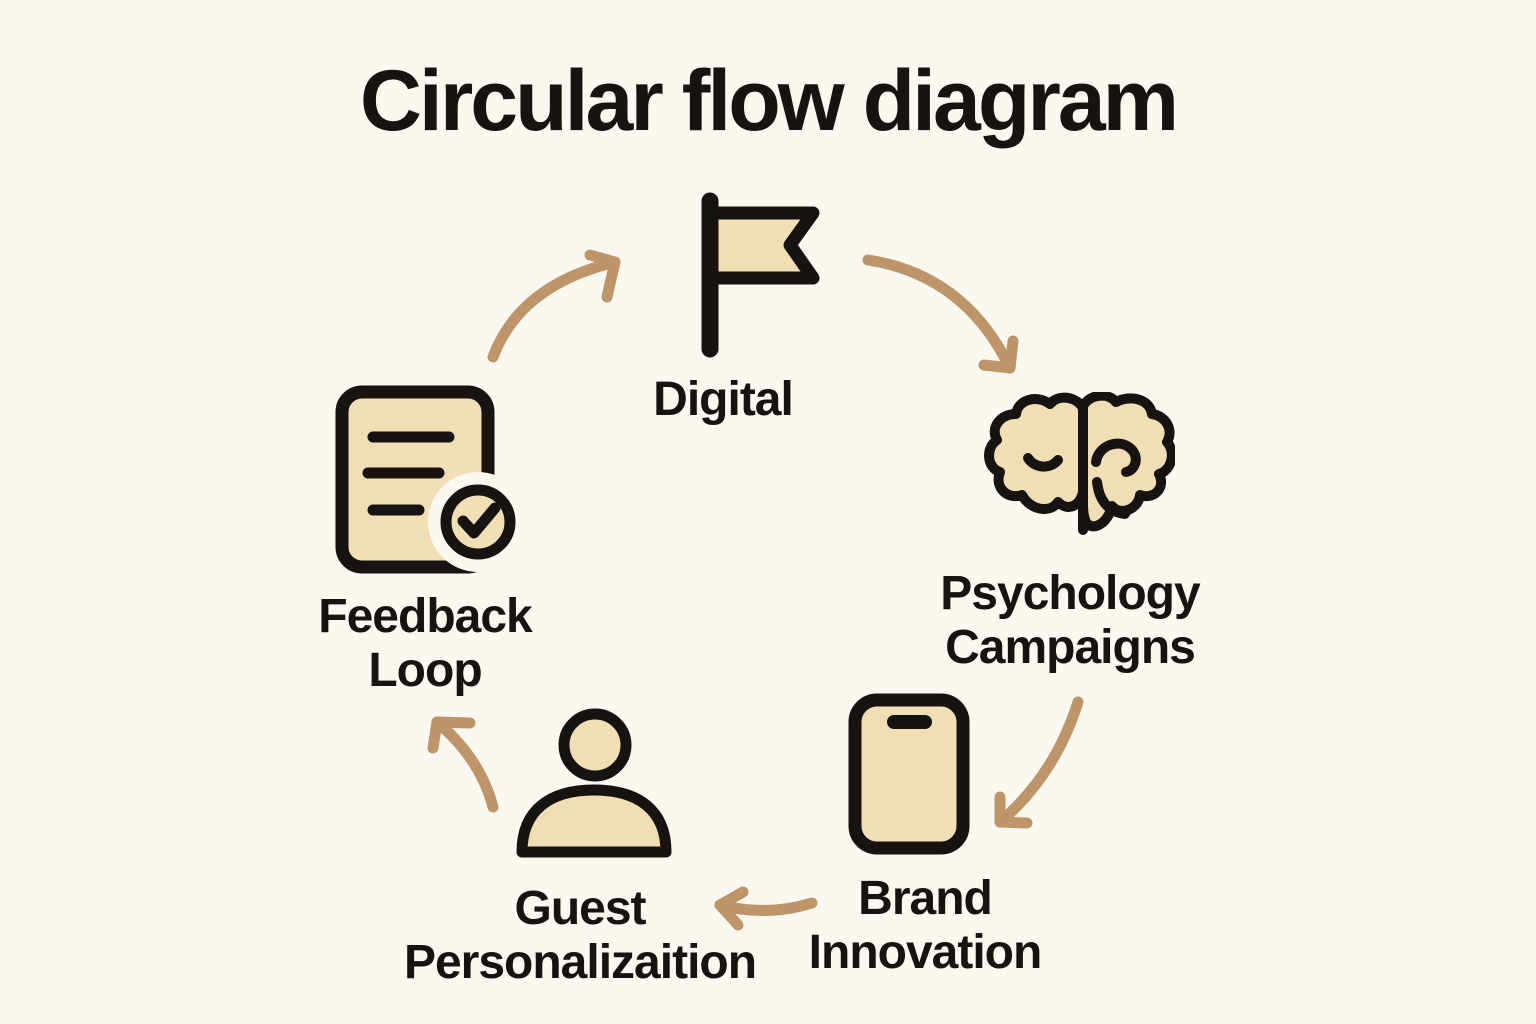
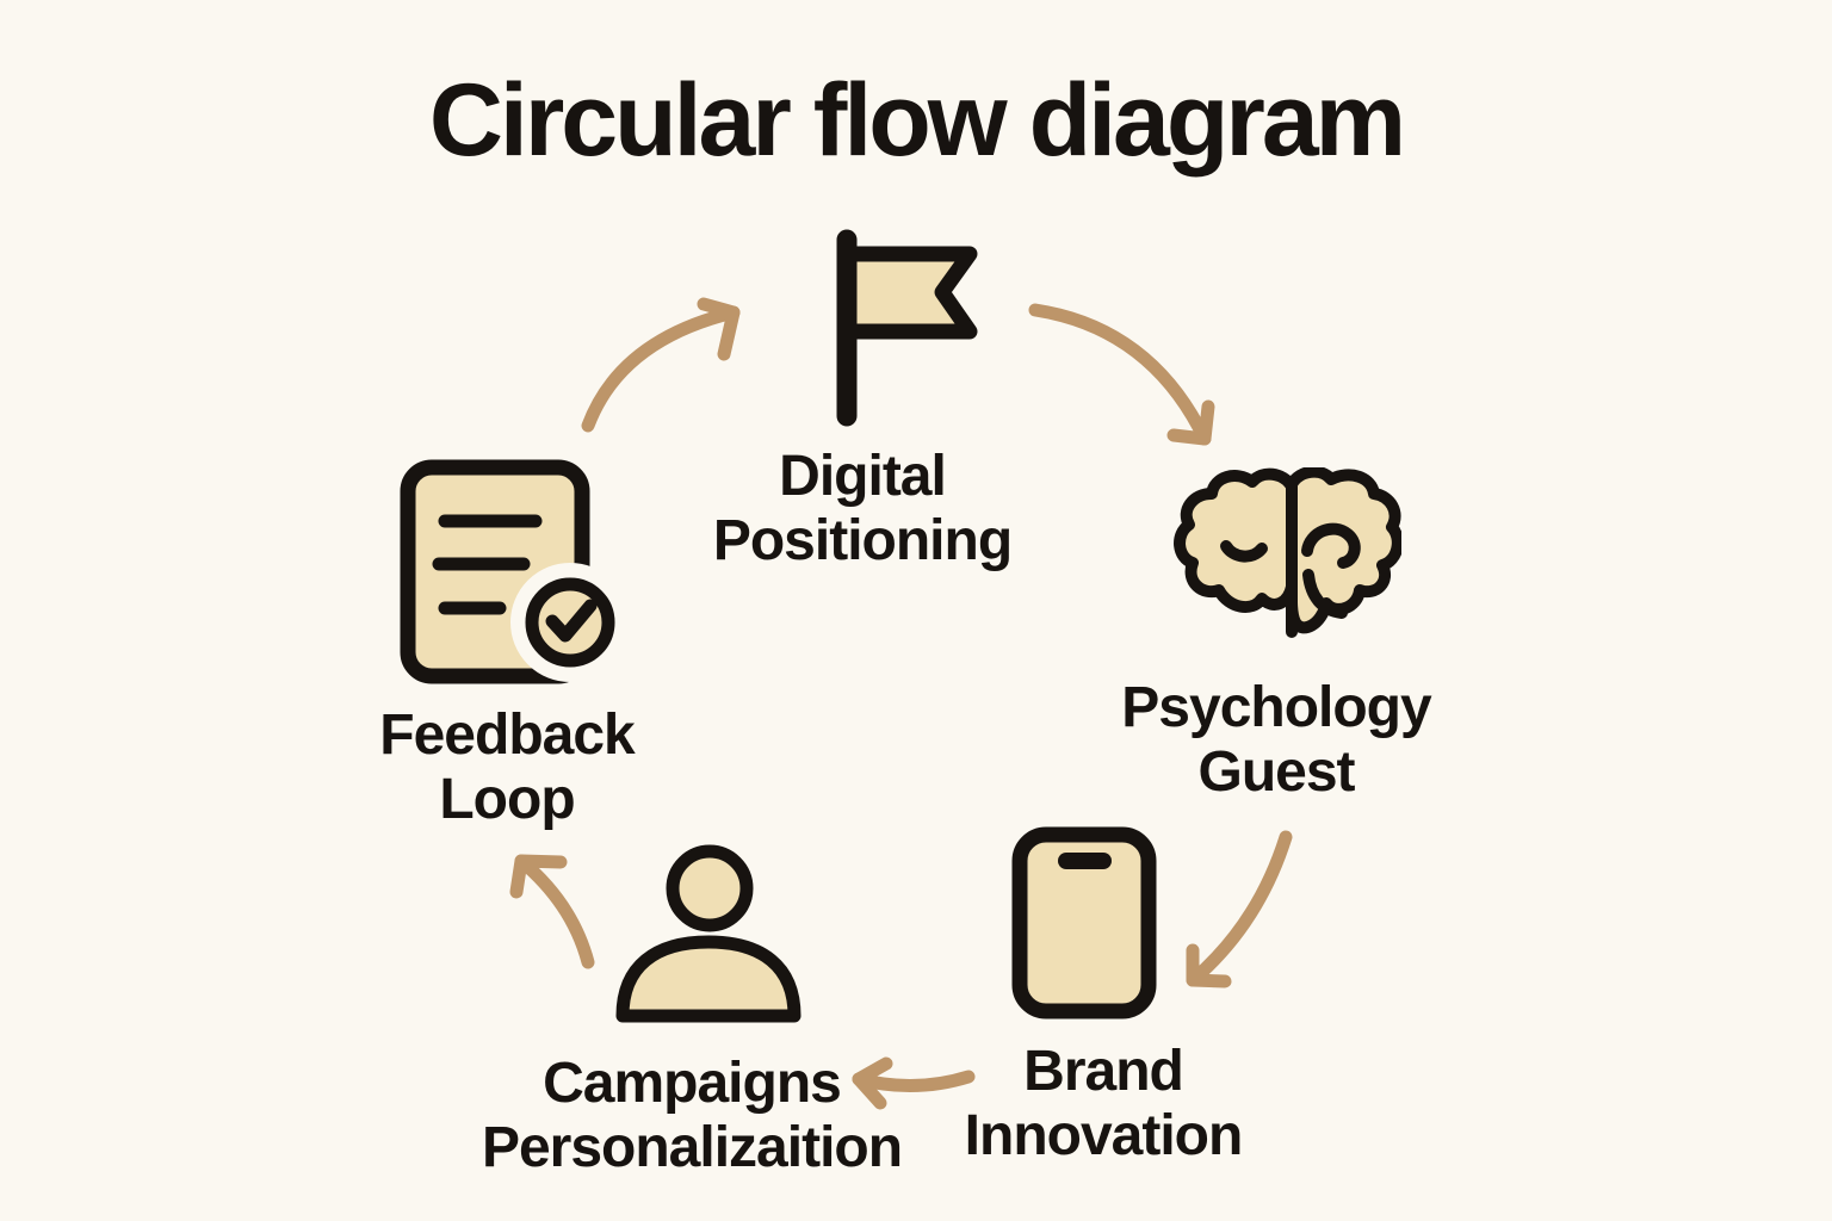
  Circular flow diagram
  Digital
+ Positioning
  Psychology
- Campaigns
+ Guest
  Brand
  Innovation
- Guest
+ Campaigns
  Personalizaition
  Feedback
  Loop
